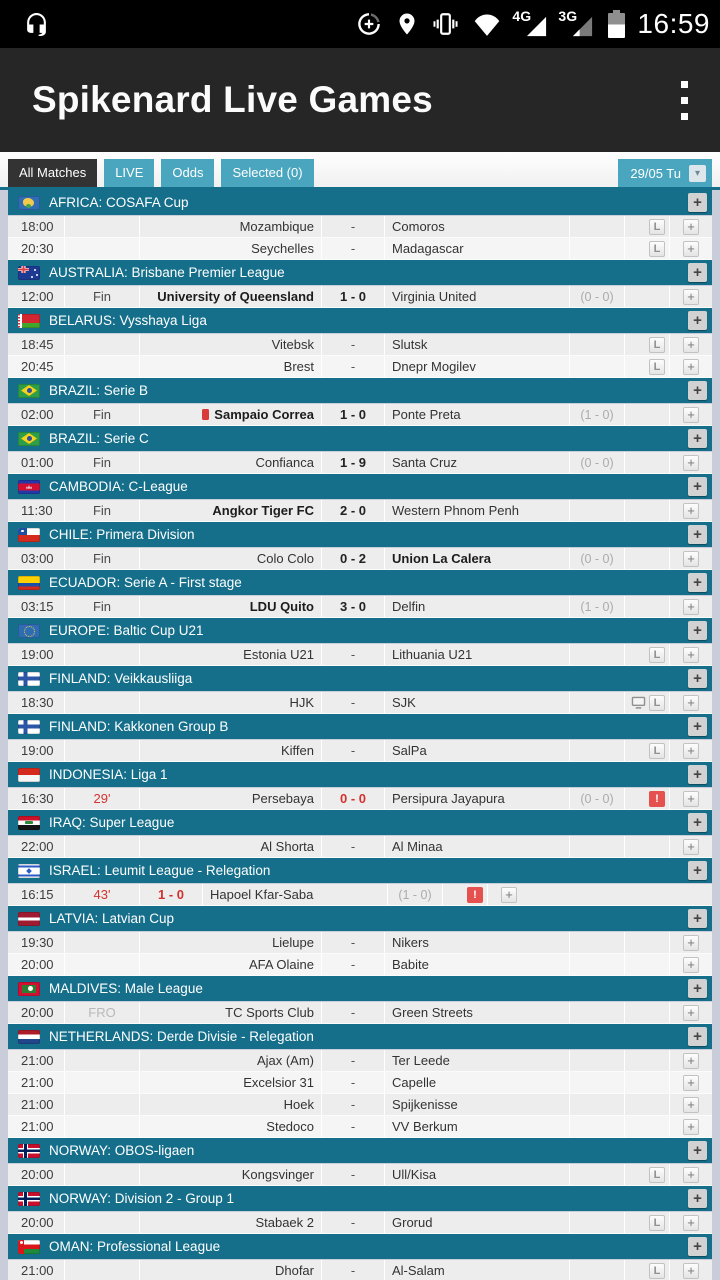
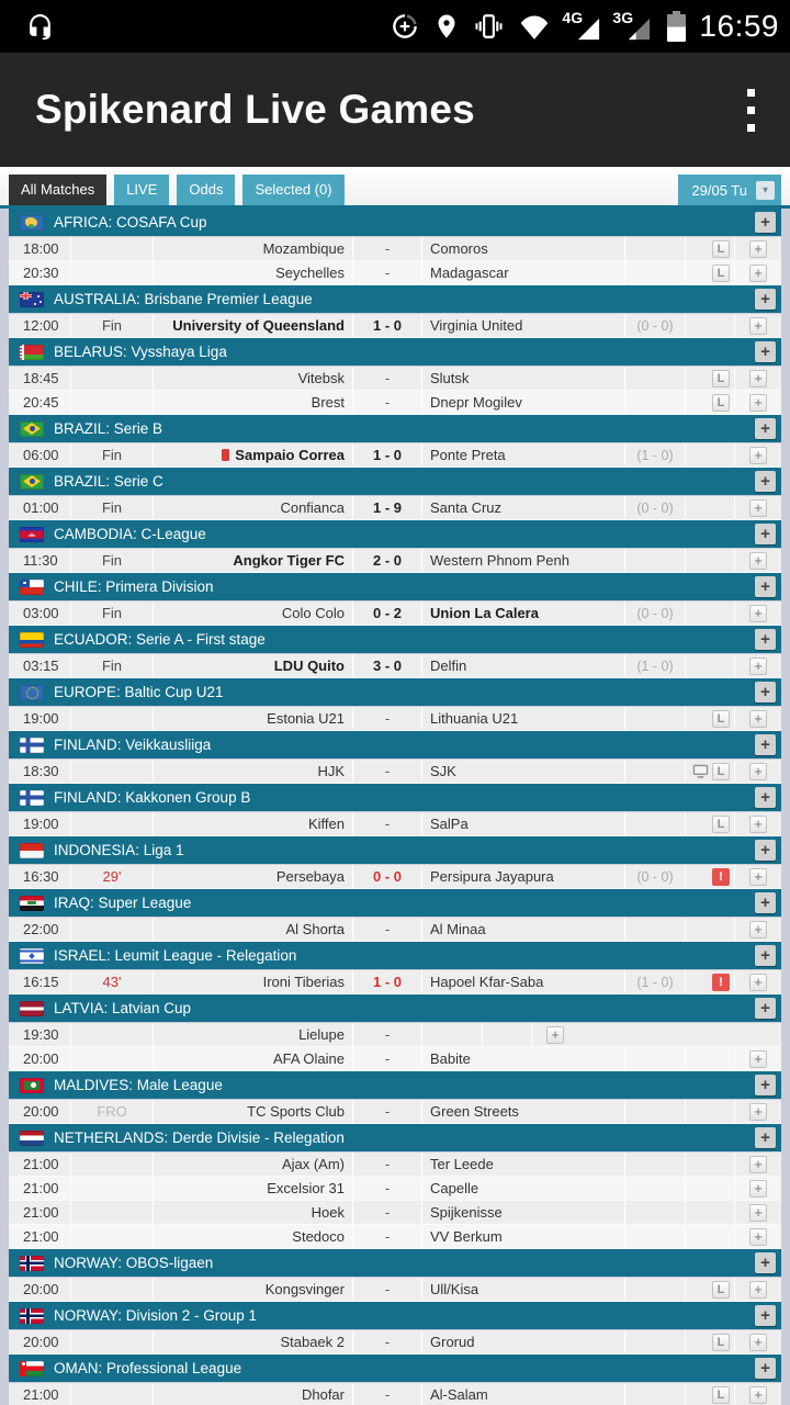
  4G
  3G
  16:59
  Spikenard Live Games
  All Matches
  LIVE
  Odds
  Selected (0)
  29/05 Tu
  ▾
  AFRICA: COSAFA Cup
  +
  18:00
  Mozambique
  -
  Comoros
  L
  +
  20:30
  Seychelles
  -
  Madagascar
  L
  +
  AUSTRALIA: Brisbane Premier League
  +
  12:00
  Fin
  University of Queensland
  1 - 0
  Virginia United
  (0 - 0)
  +
  BELARUS: Vysshaya Liga
  +
  18:45
  Vitebsk
  -
  Slutsk
  L
  +
  20:45
  Brest
  -
  Dnepr Mogilev
  L
  +
  BRAZIL: Serie B
  +
- 02:00
+ 06:00
  Fin
  Sampaio Correa
  1 - 0
  Ponte Preta
  (1 - 0)
  +
  BRAZIL: Serie C
  +
  01:00
  Fin
  Confianca
  1 - 9
  Santa Cruz
  (0 - 0)
  +
  CAMBODIA: C-League
  +
  11:30
  Fin
  Angkor Tiger FC
  2 - 0
  Western Phnom Penh
  +
  CHILE: Primera Division
  +
  03:00
  Fin
  Colo Colo
  0 - 2
  Union La Calera
  (0 - 0)
  +
  ECUADOR: Serie A - First stage
  +
  03:15
  Fin
  LDU Quito
  3 - 0
  Delfin
  (1 - 0)
  +
  EUROPE: Baltic Cup U21
  +
  19:00
  Estonia U21
  -
  Lithuania U21
  L
  +
  FINLAND: Veikkausliiga
  +
  18:30
  HJK
  -
  SJK
  L
  +
  FINLAND: Kakkonen Group B
  +
  19:00
  Kiffen
  -
  SalPa
  L
  +
  INDONESIA: Liga 1
  +
  16:30
  29'
  Persebaya
  0 - 0
  Persipura Jayapura
  (0 - 0)
  !
  +
  IRAQ: Super League
  +
  22:00
  Al Shorta
  -
  Al Minaa
  +
  ISRAEL: Leumit League - Relegation
  +
  16:15
  43'
+ Ironi Tiberias
  1 - 0
  Hapoel Kfar-Saba
  (1 - 0)
  !
  +
  LATVIA: Latvian Cup
  +
  19:30
  Lielupe
  -
- Nikers
  +
  20:00
  AFA Olaine
  -
  Babite
  +
  MALDIVES: Male League
  +
  20:00
  FRO
  TC Sports Club
  -
  Green Streets
  +
  NETHERLANDS: Derde Divisie - Relegation
  +
  21:00
  Ajax (Am)
  -
  Ter Leede
  +
  21:00
  Excelsior 31
  -
  Capelle
  +
  21:00
  Hoek
  -
  Spijkenisse
  +
  21:00
  Stedoco
  -
  VV Berkum
  +
  NORWAY: OBOS-ligaen
  +
  20:00
  Kongsvinger
  -
  Ull/Kisa
  L
  +
  NORWAY: Division 2 - Group 1
  +
  20:00
  Stabaek 2
  -
  Grorud
  L
  +
  OMAN: Professional League
  +
  21:00
  Dhofar
  -
  Al-Salam
  L
  +
